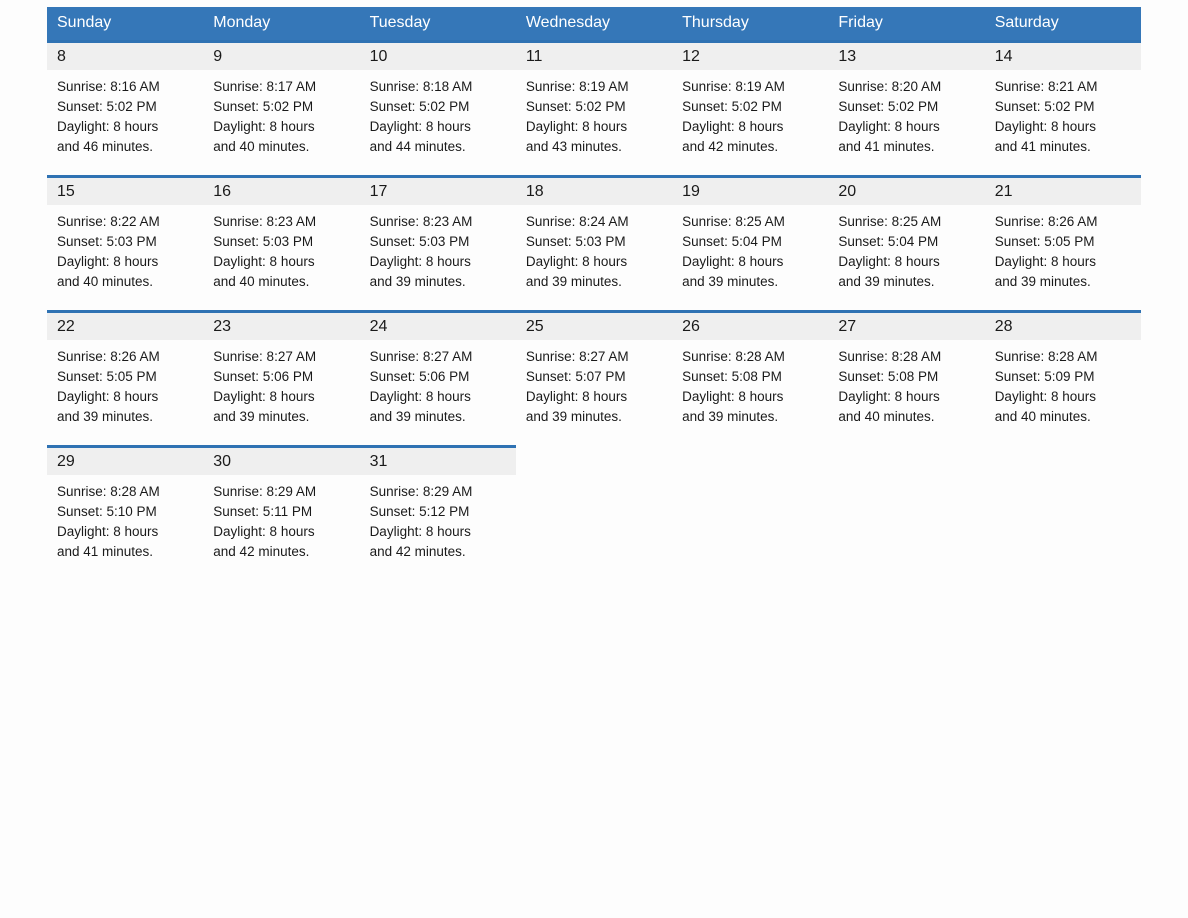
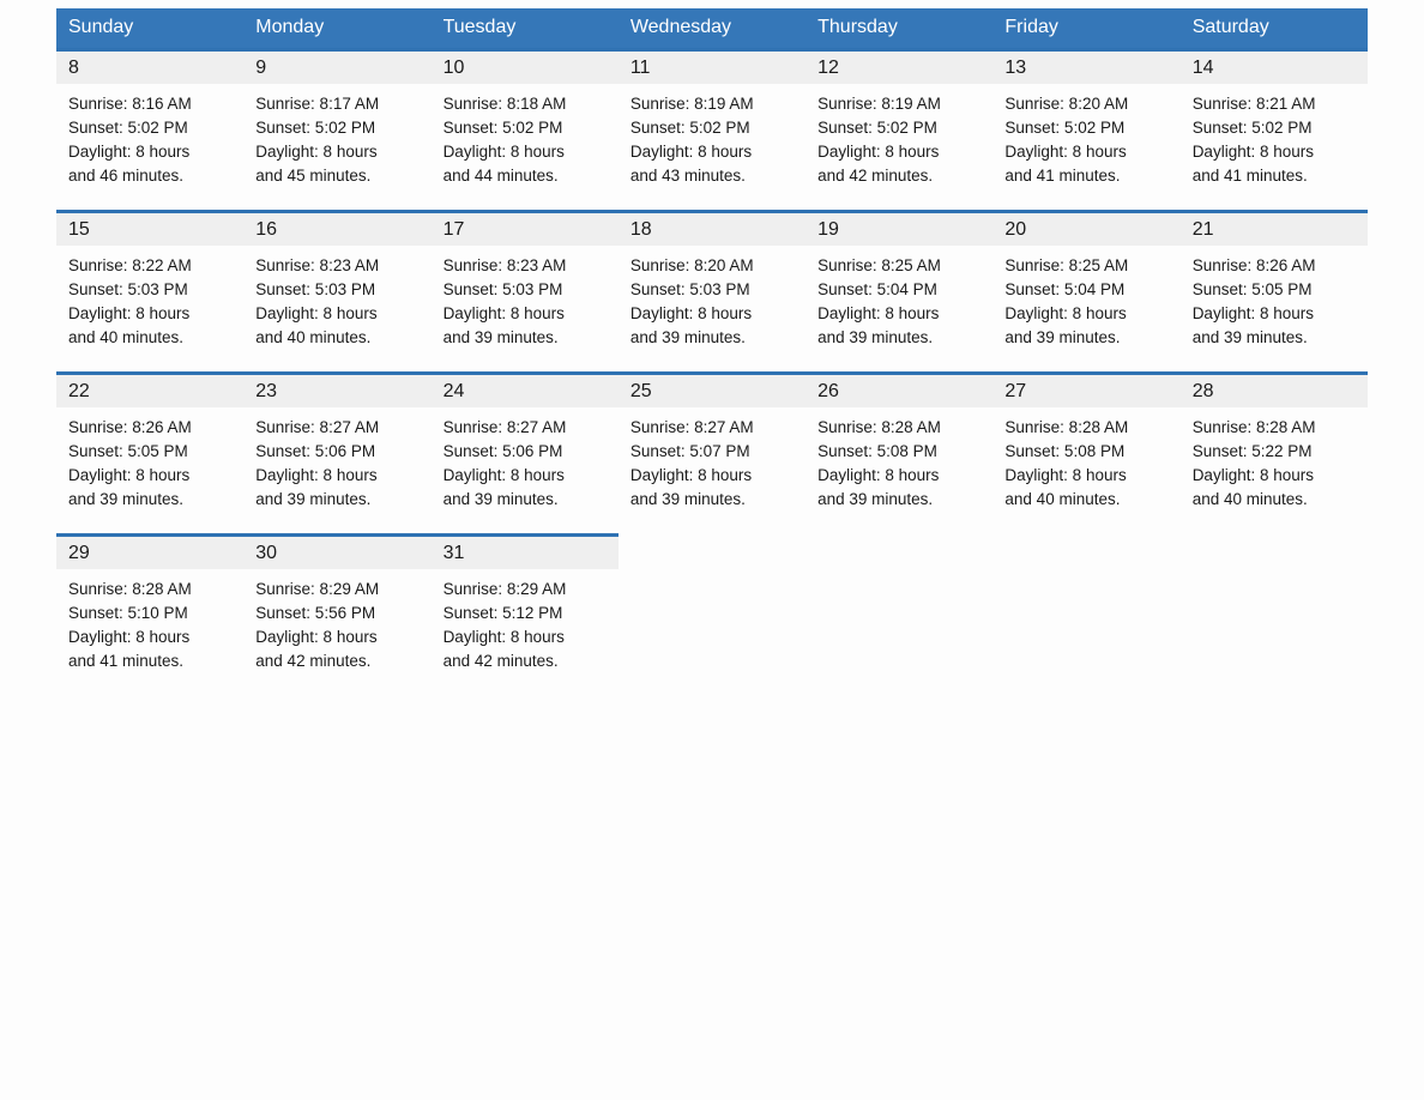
  Sunday	Monday	Tuesday	Wednesday	Thursday	Friday	Saturday
- 8Sunrise: 8:16 AMSunset: 5:02 PMDaylight: 8 hoursand 46 minutes.	9Sunrise: 8:17 AMSunset: 5:02 PMDaylight: 8 hoursand 40 minutes.	10Sunrise: 8:18 AMSunset: 5:02 PMDaylight: 8 hoursand 44 minutes.	11Sunrise: 8:19 AMSunset: 5:02 PMDaylight: 8 hoursand 43 minutes.	12Sunrise: 8:19 AMSunset: 5:02 PMDaylight: 8 hoursand 42 minutes.	13Sunrise: 8:20 AMSunset: 5:02 PMDaylight: 8 hoursand 41 minutes.	14Sunrise: 8:21 AMSunset: 5:02 PMDaylight: 8 hoursand 41 minutes.
+ 8Sunrise: 8:16 AMSunset: 5:02 PMDaylight: 8 hoursand 46 minutes.	9Sunrise: 8:17 AMSunset: 5:02 PMDaylight: 8 hoursand 45 minutes.	10Sunrise: 8:18 AMSunset: 5:02 PMDaylight: 8 hoursand 44 minutes.	11Sunrise: 8:19 AMSunset: 5:02 PMDaylight: 8 hoursand 43 minutes.	12Sunrise: 8:19 AMSunset: 5:02 PMDaylight: 8 hoursand 42 minutes.	13Sunrise: 8:20 AMSunset: 5:02 PMDaylight: 8 hoursand 41 minutes.	14Sunrise: 8:21 AMSunset: 5:02 PMDaylight: 8 hoursand 41 minutes.
- 15Sunrise: 8:22 AMSunset: 5:03 PMDaylight: 8 hoursand 40 minutes.	16Sunrise: 8:23 AMSunset: 5:03 PMDaylight: 8 hoursand 40 minutes.	17Sunrise: 8:23 AMSunset: 5:03 PMDaylight: 8 hoursand 39 minutes.	18Sunrise: 8:24 AMSunset: 5:03 PMDaylight: 8 hoursand 39 minutes.	19Sunrise: 8:25 AMSunset: 5:04 PMDaylight: 8 hoursand 39 minutes.	20Sunrise: 8:25 AMSunset: 5:04 PMDaylight: 8 hoursand 39 minutes.	21Sunrise: 8:26 AMSunset: 5:05 PMDaylight: 8 hoursand 39 minutes.
+ 15Sunrise: 8:22 AMSunset: 5:03 PMDaylight: 8 hoursand 40 minutes.	16Sunrise: 8:23 AMSunset: 5:03 PMDaylight: 8 hoursand 40 minutes.	17Sunrise: 8:23 AMSunset: 5:03 PMDaylight: 8 hoursand 39 minutes.	18Sunrise: 8:20 AMSunset: 5:03 PMDaylight: 8 hoursand 39 minutes.	19Sunrise: 8:25 AMSunset: 5:04 PMDaylight: 8 hoursand 39 minutes.	20Sunrise: 8:25 AMSunset: 5:04 PMDaylight: 8 hoursand 39 minutes.	21Sunrise: 8:26 AMSunset: 5:05 PMDaylight: 8 hoursand 39 minutes.
- 22Sunrise: 8:26 AMSunset: 5:05 PMDaylight: 8 hoursand 39 minutes.	23Sunrise: 8:27 AMSunset: 5:06 PMDaylight: 8 hoursand 39 minutes.	24Sunrise: 8:27 AMSunset: 5:06 PMDaylight: 8 hoursand 39 minutes.	25Sunrise: 8:27 AMSunset: 5:07 PMDaylight: 8 hoursand 39 minutes.	26Sunrise: 8:28 AMSunset: 5:08 PMDaylight: 8 hoursand 39 minutes.	27Sunrise: 8:28 AMSunset: 5:08 PMDaylight: 8 hoursand 40 minutes.	28Sunrise: 8:28 AMSunset: 5:09 PMDaylight: 8 hoursand 40 minutes.
+ 22Sunrise: 8:26 AMSunset: 5:05 PMDaylight: 8 hoursand 39 minutes.	23Sunrise: 8:27 AMSunset: 5:06 PMDaylight: 8 hoursand 39 minutes.	24Sunrise: 8:27 AMSunset: 5:06 PMDaylight: 8 hoursand 39 minutes.	25Sunrise: 8:27 AMSunset: 5:07 PMDaylight: 8 hoursand 39 minutes.	26Sunrise: 8:28 AMSunset: 5:08 PMDaylight: 8 hoursand 39 minutes.	27Sunrise: 8:28 AMSunset: 5:08 PMDaylight: 8 hoursand 40 minutes.	28Sunrise: 8:28 AMSunset: 5:22 PMDaylight: 8 hoursand 40 minutes.
- 29Sunrise: 8:28 AMSunset: 5:10 PMDaylight: 8 hoursand 41 minutes.	30Sunrise: 8:29 AMSunset: 5:11 PMDaylight: 8 hoursand 42 minutes.	31Sunrise: 8:29 AMSunset: 5:12 PMDaylight: 8 hoursand 42 minutes.
+ 29Sunrise: 8:28 AMSunset: 5:10 PMDaylight: 8 hoursand 41 minutes.	30Sunrise: 8:29 AMSunset: 5:56 PMDaylight: 8 hoursand 42 minutes.	31Sunrise: 8:29 AMSunset: 5:12 PMDaylight: 8 hoursand 42 minutes.
